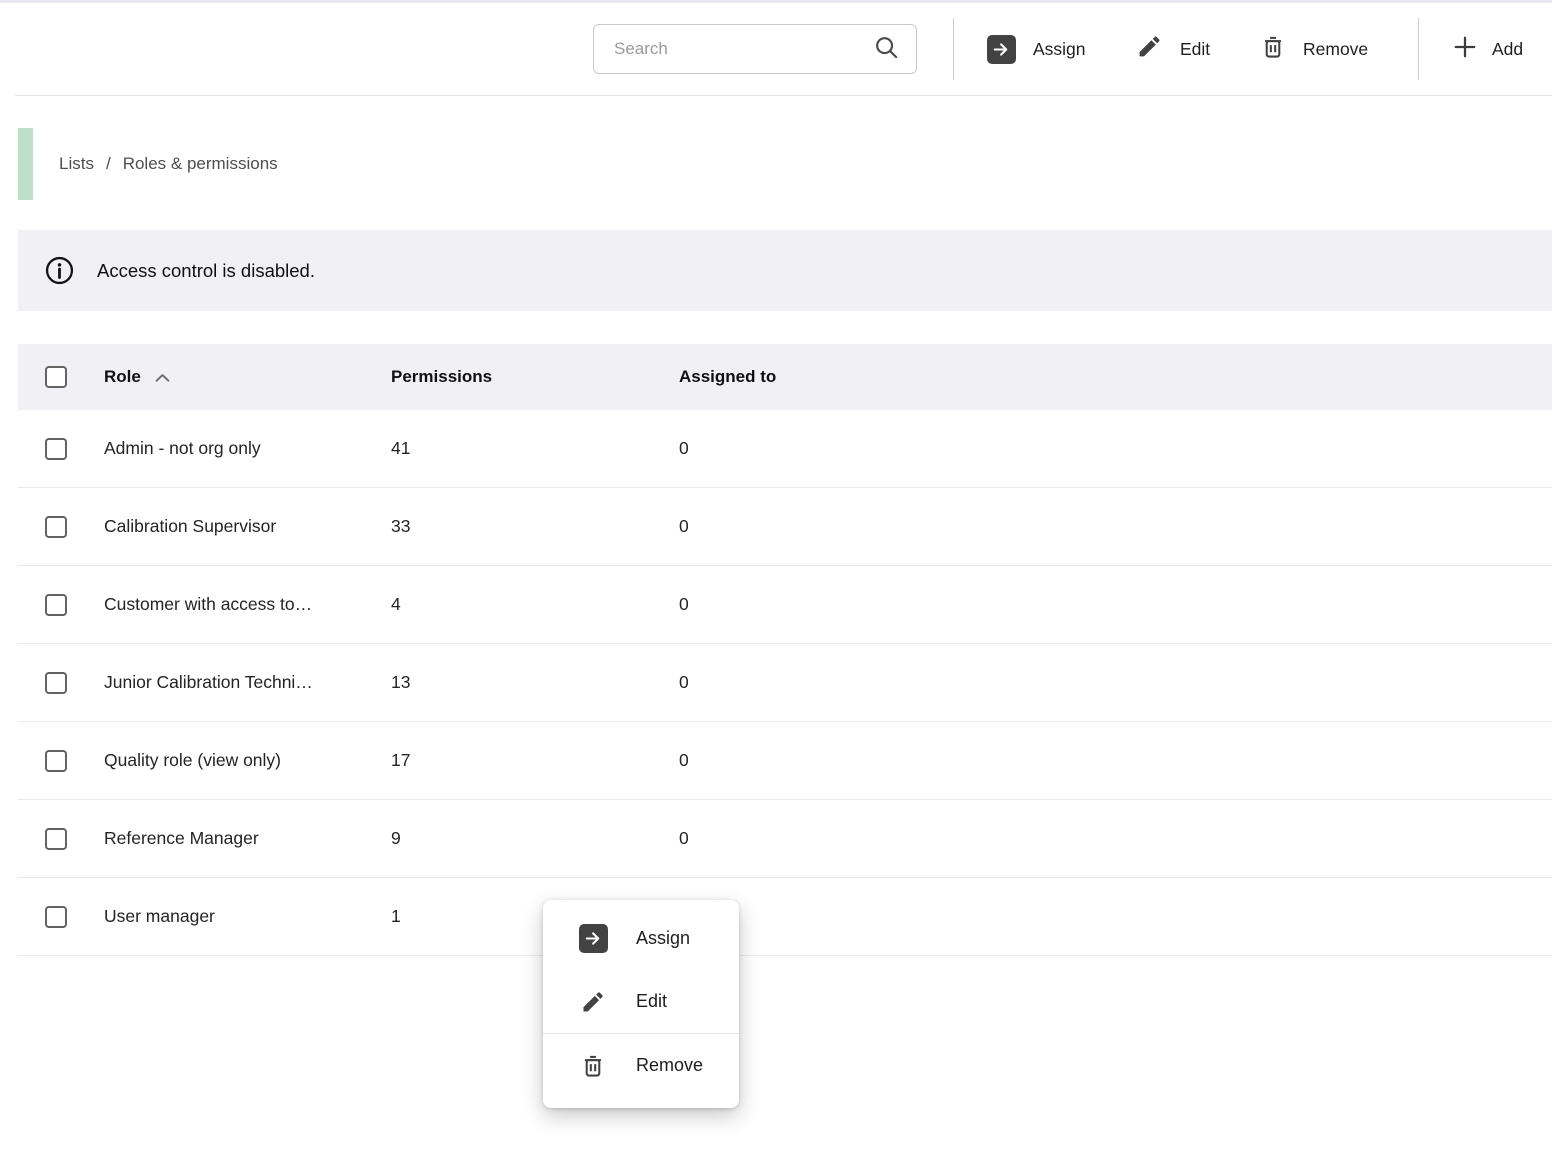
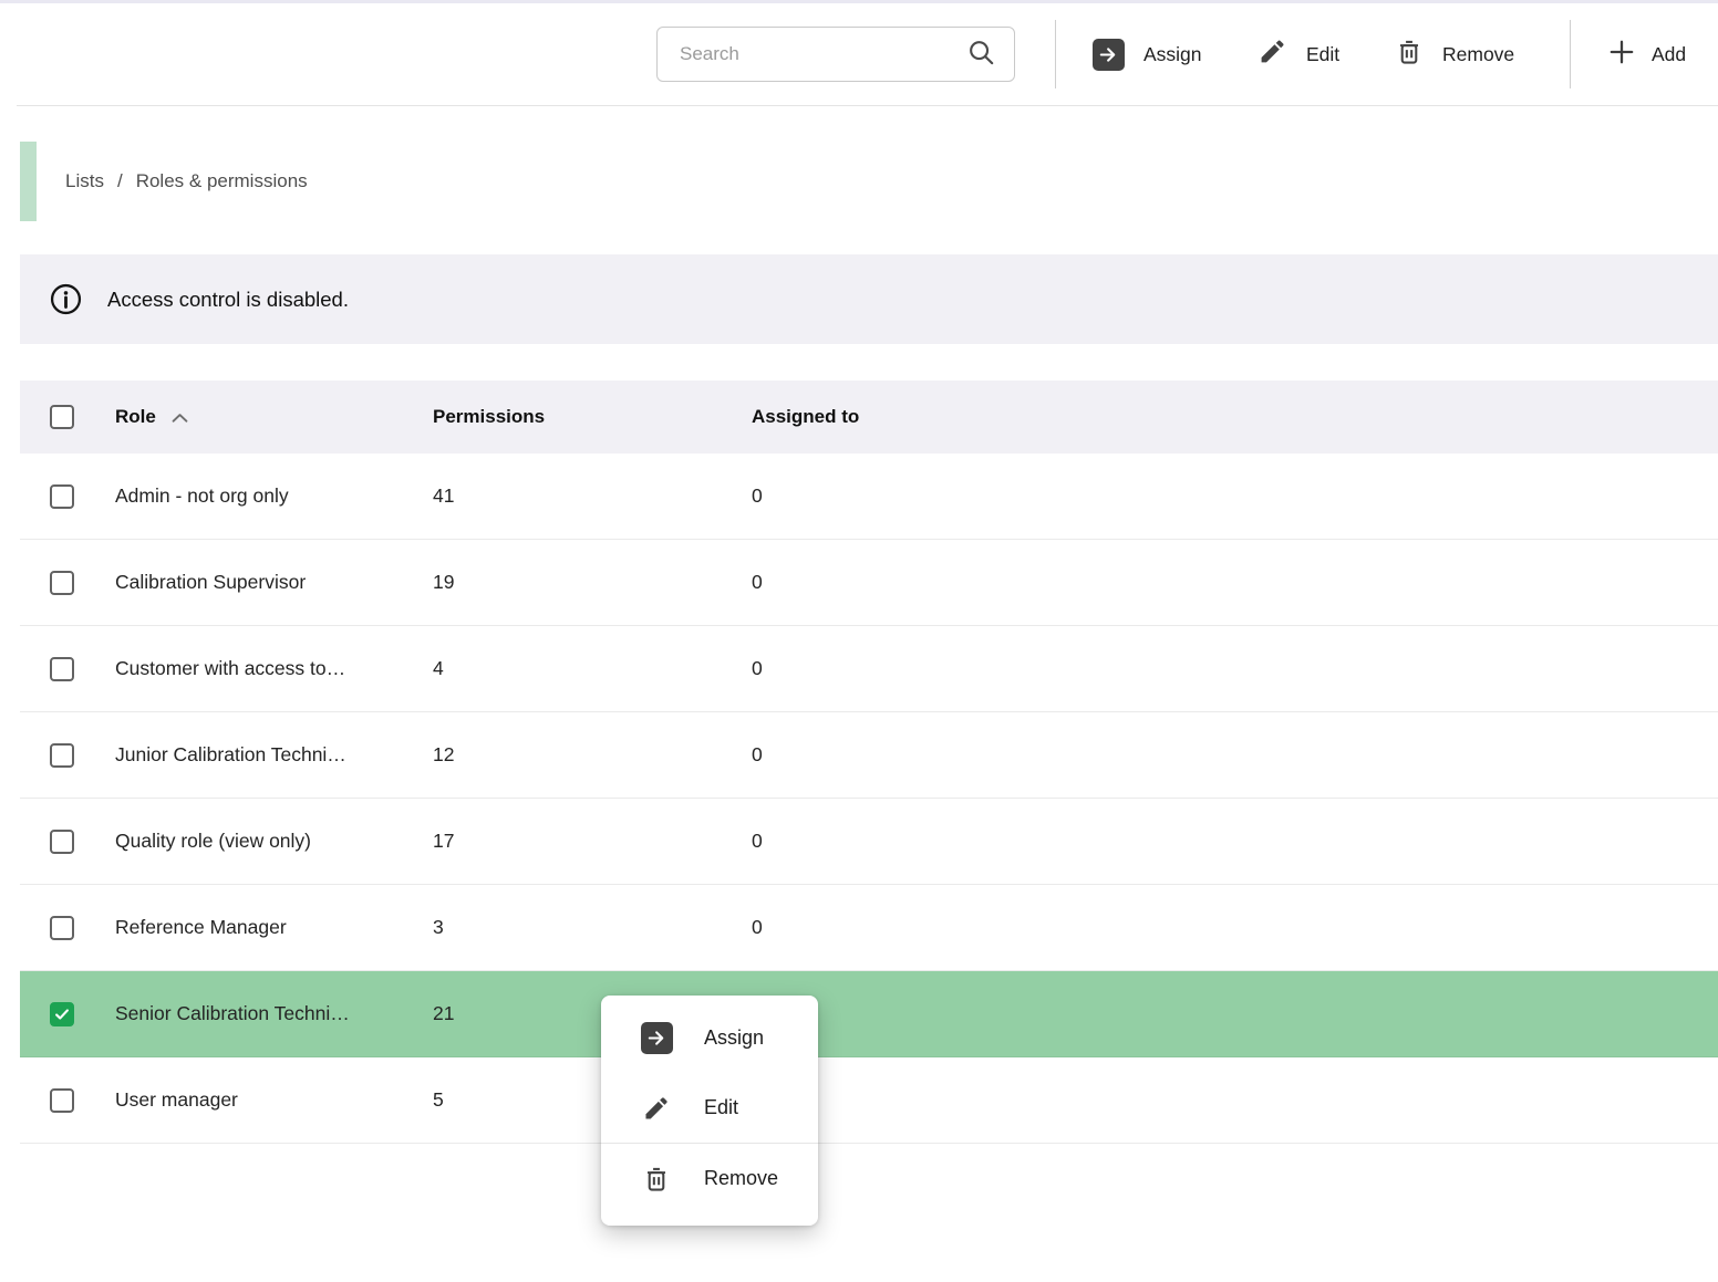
  Search
  Assign
  Edit
  Remove
  Add
  Lists
  /
  Roles & permissions
  Access control is disabled.
  Role
  Permissions
  Assigned to
  Admin - not org only
  41
  0
  Calibration Supervisor
- 33
+ 19
  0
  Customer with access to…
  4
  0
  Junior Calibration Techni…
- 13
+ 12
  0
  Quality role (view only)
  17
  0
  Reference Manager
- 9
+ 3
  0
+ Senior Calibration Techni…
+ 21
  User manager
- 1
+ 5
  Assign
  Edit
  Remove
